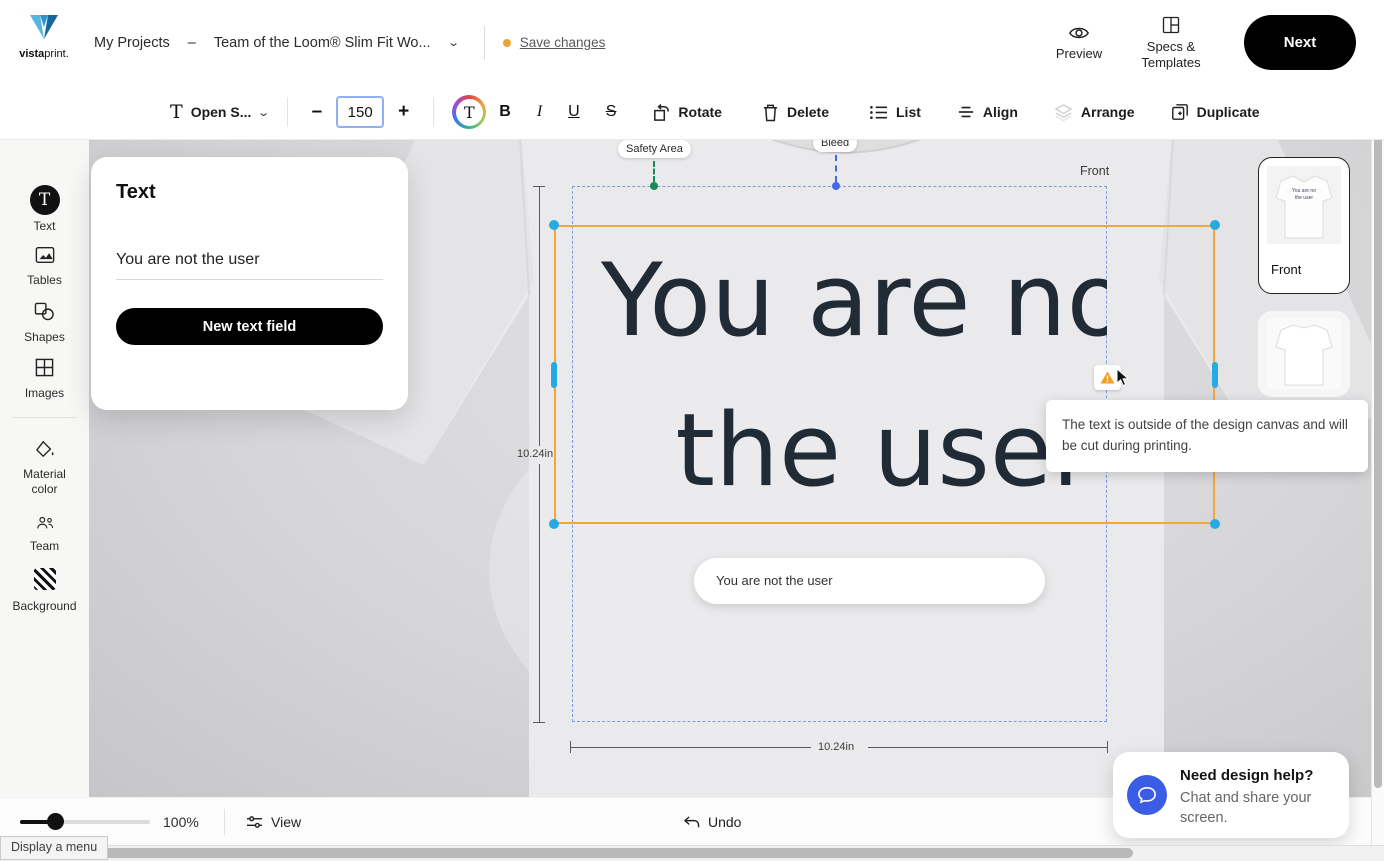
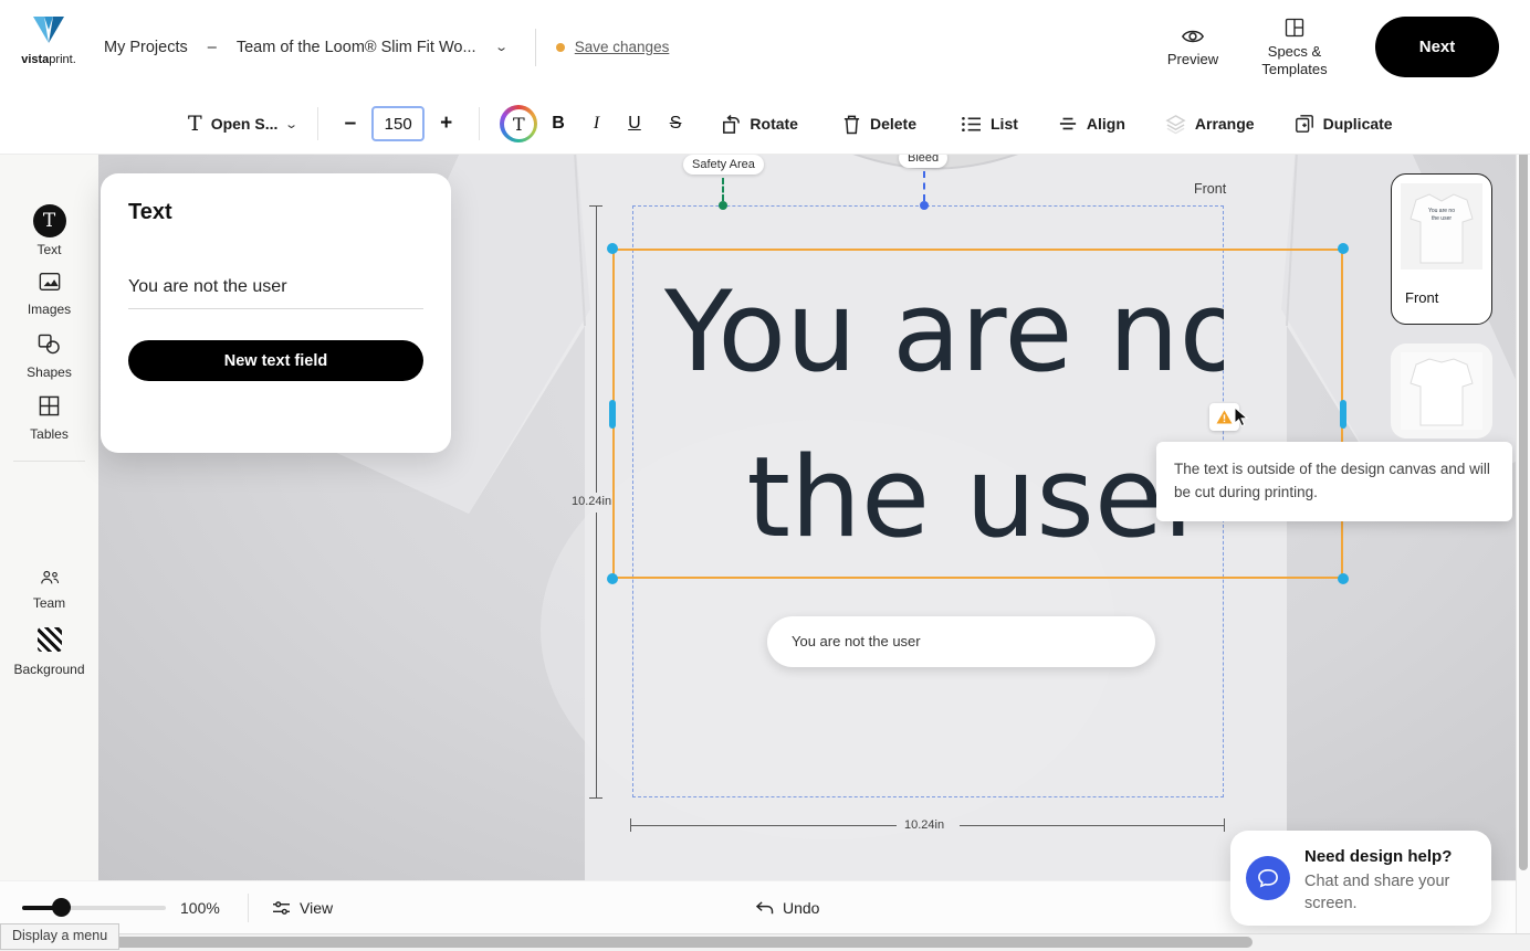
  10.24in
  10.24in
  You are no
  the use
  Safety Area
  Bleed
  Front
  You are not the user
  The text is outside of the design canvas and will be cut during printing.
  Text
  You are not the user New text field
  Front
  vistaprint.
  My Projects
  –
  Team of the Loom® Slim Fit Wo...
  ⌄
  Save changes
  Preview
  Specs &
  Templates
  Next
  T
  Open S...
  ⌄
  –
  150
  +
  T
  B
  I
  U
  S
  Rotate
  Delete
  List
  Align
  Arrange
  Duplicate
  T
  Text
- Tables
+ Images
  Shapes
- Images
+ Tables
- Material color
  Team
  Background
  100%
  View
  Undo
  Need design help?
  Chat and share your screen.
  Display a menu
